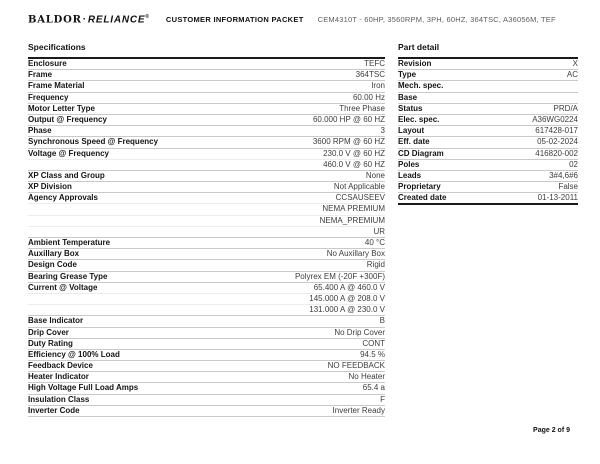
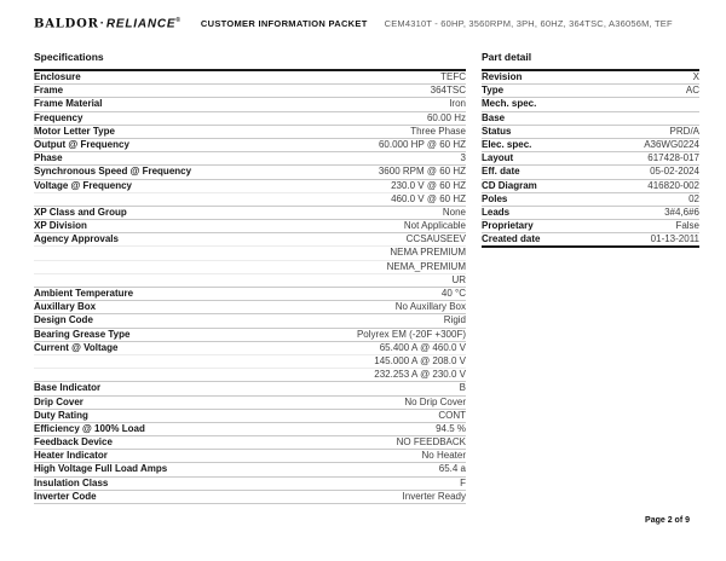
  BALDOR·RELIANCE
  CUSTOMER INFORMATION PACKET
  CEM4310T - 60HP, 3560RPM, 3PH, 60HZ, 364TSC, A36056M, TEF
  Specifications
  Enclosure
  TEFC
  Frame
  364TSC
  Frame Material
  Iron
  Frequency
  60.00 Hz
  Motor Letter Type
  Three Phase
  Output @ Frequency
  60.000 HP @ 60 HZ
  Phase
  3
  Synchronous Speed @ Frequency
  3600 RPM @ 60 HZ
  Voltage @ Frequency
  230.0 V @ 60 HZ
  460.0 V @ 60 HZ
  XP Class and Group
  None
  XP Division
  Not Applicable
  Agency Approvals
  CCSAUSEEV
  NEMA PREMIUM
  NEMA_PREMIUM
  UR
  Ambient Temperature
  40 °C
  Auxillary Box
  No Auxillary Box
  Design Code
  Rigid
  Bearing Grease Type
  Polyrex EM (-20F +300F)
  Current @ Voltage
  65.400 A @ 460.0 V
  145.000 A @ 208.0 V
- 131.000 A @ 230.0 V
+ 232.253 A @ 230.0 V
  Base Indicator
  B
  Drip Cover
  No Drip Cover
  Duty Rating
  CONT
  Efficiency @ 100% Load
  94.5 %
  Feedback Device
  NO FEEDBACK
  Heater Indicator
  No Heater
  High Voltage Full Load Amps
  65.4 a
  Insulation Class
  F
  Inverter Code
  Inverter Ready
  Part detail
  Revision
  X
  Type
  AC
  Mech. spec.
  Base
  Status
  PRD/A
  Elec. spec.
  A36WG0224
  Layout
  617428-017
  Eff. date
  05-02-2024
  CD Diagram
  416820-002
  Poles
  02
  Leads
  3#4,6#6
  Proprietary
  False
  Created date
  01-13-2011
